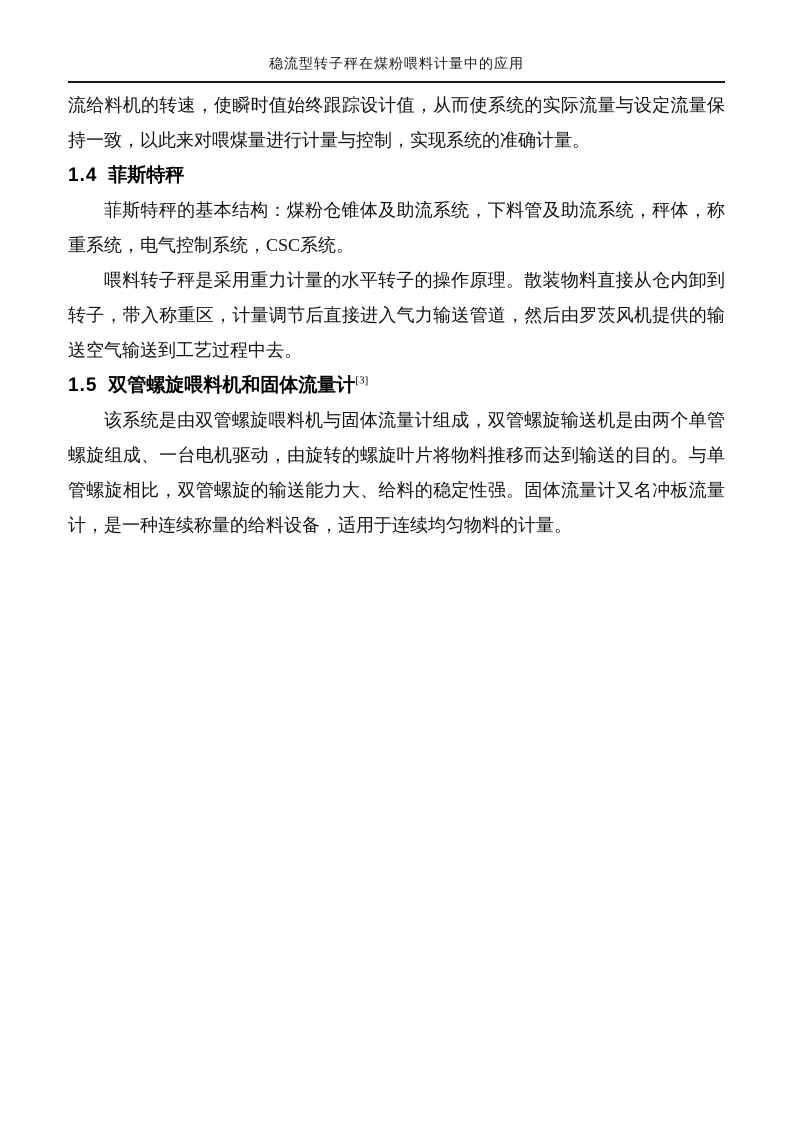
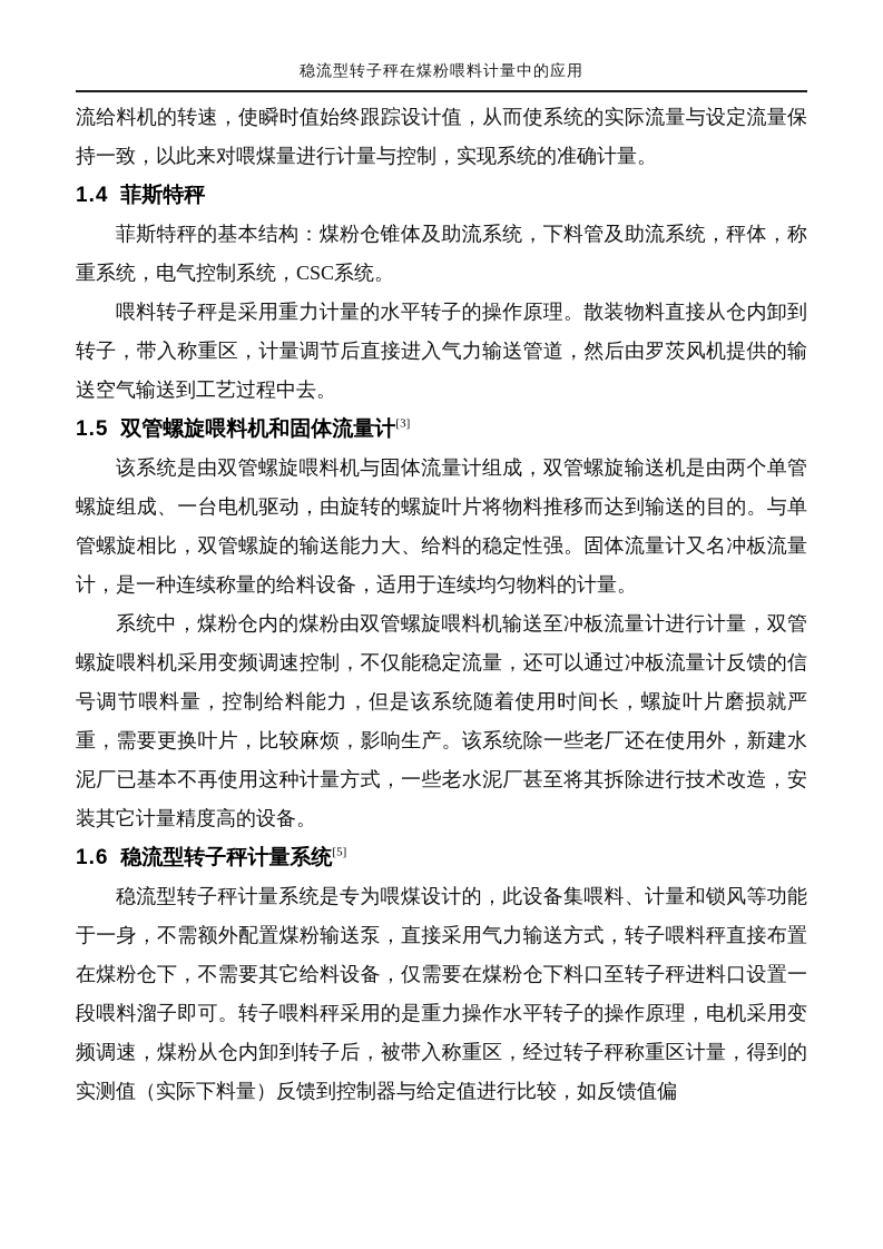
  稳流型转子秤在煤粉喂料计量中的应用
  流给料机的转速，使瞬时值始终跟踪设计值，从而使系统的实际流量与设定流量保持一致，以此来对喂煤量进行计量与控制，实现系统的准确计量。
  1.4 菲斯特秤
  菲斯特秤的基本结构：煤粉仓锥体及助流系统，下料管及助流系统，秤体，称重系统，电气控制系统，CSC系统。
  喂料转子秤是采用重力计量的水平转子的操作原理。散装物料直接从仓内卸到转子，带入称重区，计量调节后直接进入气力输送管道，然后由罗茨风机提供的输送空气输送到工艺过程中去。
  1.5 双管螺旋喂料机和固体流量计[3]
  该系统是由双管螺旋喂料机与固体流量计组成，双管螺旋输送机是由两个单管螺旋组成、一台电机驱动，由旋转的螺旋叶片将物料推移而达到输送的目的。与单管螺旋相比，双管螺旋的输送能力大、给料的稳定性强。固体流量计又名冲板流量计，是一种连续称量的给料设备，适用于连续均匀物料的计量。
+ 系统中，煤粉仓内的煤粉由双管螺旋喂料机输送至冲板流量计进行计量，双管螺旋喂料机采用变频调速控制，不仅能稳定流量，还可以通过冲板流量计反馈的信号调节喂料量，控制给料能力，但是该系统随着使用时间长，螺旋叶片磨损就严重，需要更换叶片，比较麻烦，影响生产。该系统除一些老厂还在使用外，新建水泥厂已基本不再使用这种计量方式，一些老水泥厂甚至将其拆除进行技术改造，安装其它计量精度高的设备。
+ 1.6 稳流型转子秤计量系统[5]
+ 稳流型转子秤计量系统是专为喂煤设计的，此设备集喂料、计量和锁风等功能于一身，不需额外配置煤粉输送泵，直接采用气力输送方式，转子喂料秤直接布置在煤粉仓下，不需要其它给料设备，仅需要在煤粉仓下料口至转子秤进料口设置一段喂料溜子即可。转子喂料秤采用的是重力操作水平转子的操作原理，电机采用变频调速，煤粉从仓内卸到转子后，被带入称重区，经过转子秤称重区计量，得到的实测值（实际下料量）反馈到控制器与给定值进行比较，如反馈值偏
